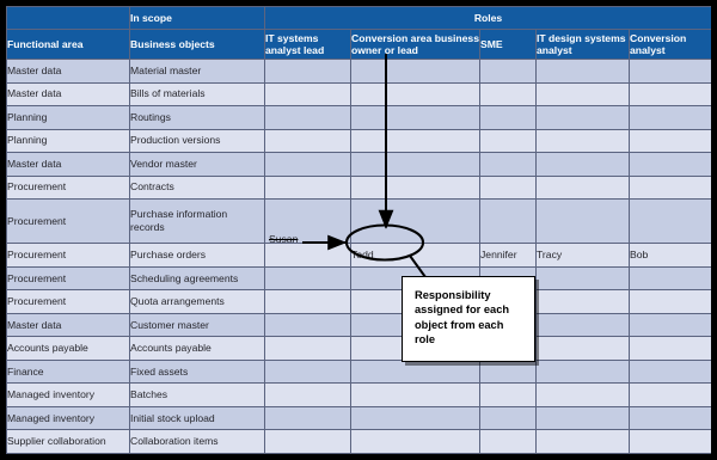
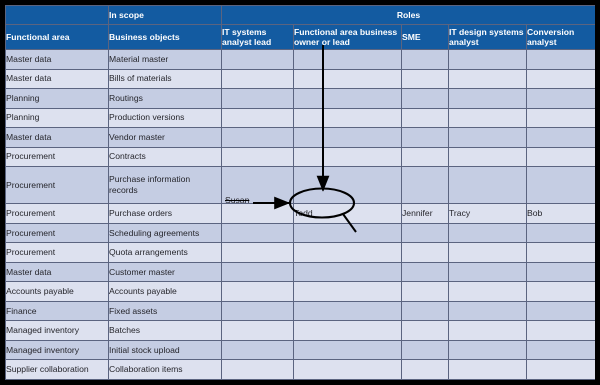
  	In scope	Roles
- Functional area	Business objects	IT systems analyst lead	Conversion area business owner or lead	SME	IT design systems analyst	Conversion analyst
+ Functional area	Business objects	IT systems analyst lead	Functional area business owner or lead	SME	IT design systems analyst	Conversion analyst
  Master data	Material master
  Master data	Bills of materials
  Planning	Routings
  Planning	Production versions
  Master data	Vendor master
  Procurement	Contracts
  Procurement	Purchase information records
  Procurement	Purchase orders		Tdd	Jennifer	Tracy	Bob
  Procurement	Scheduling agreements
  Procurement	Quota arrangements
  Master data	Customer master
  Accounts payable	Accounts payable
  Finance	Fixed assets
  Managed inventory	Batches
  Managed inventory	Initial stock upload
  Supplier collaboration	Collaboration items
  Susan
- Responsibility assigned for each object from each role
